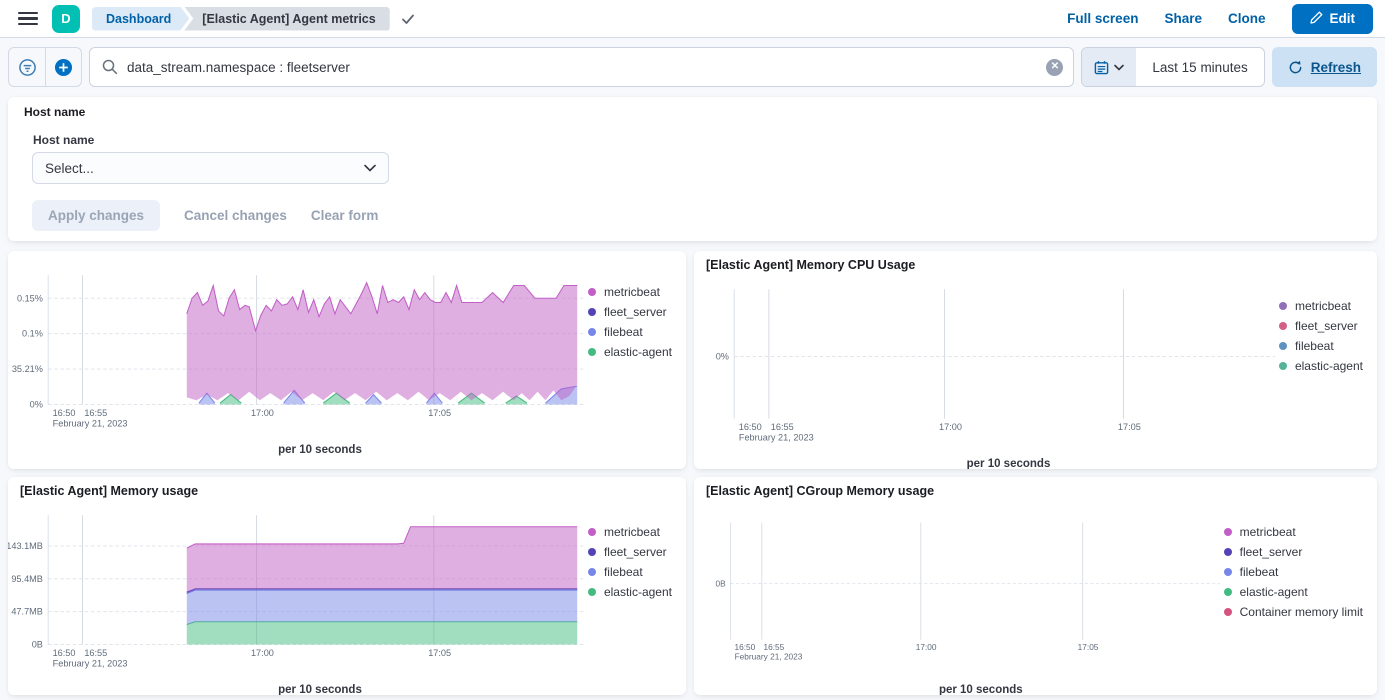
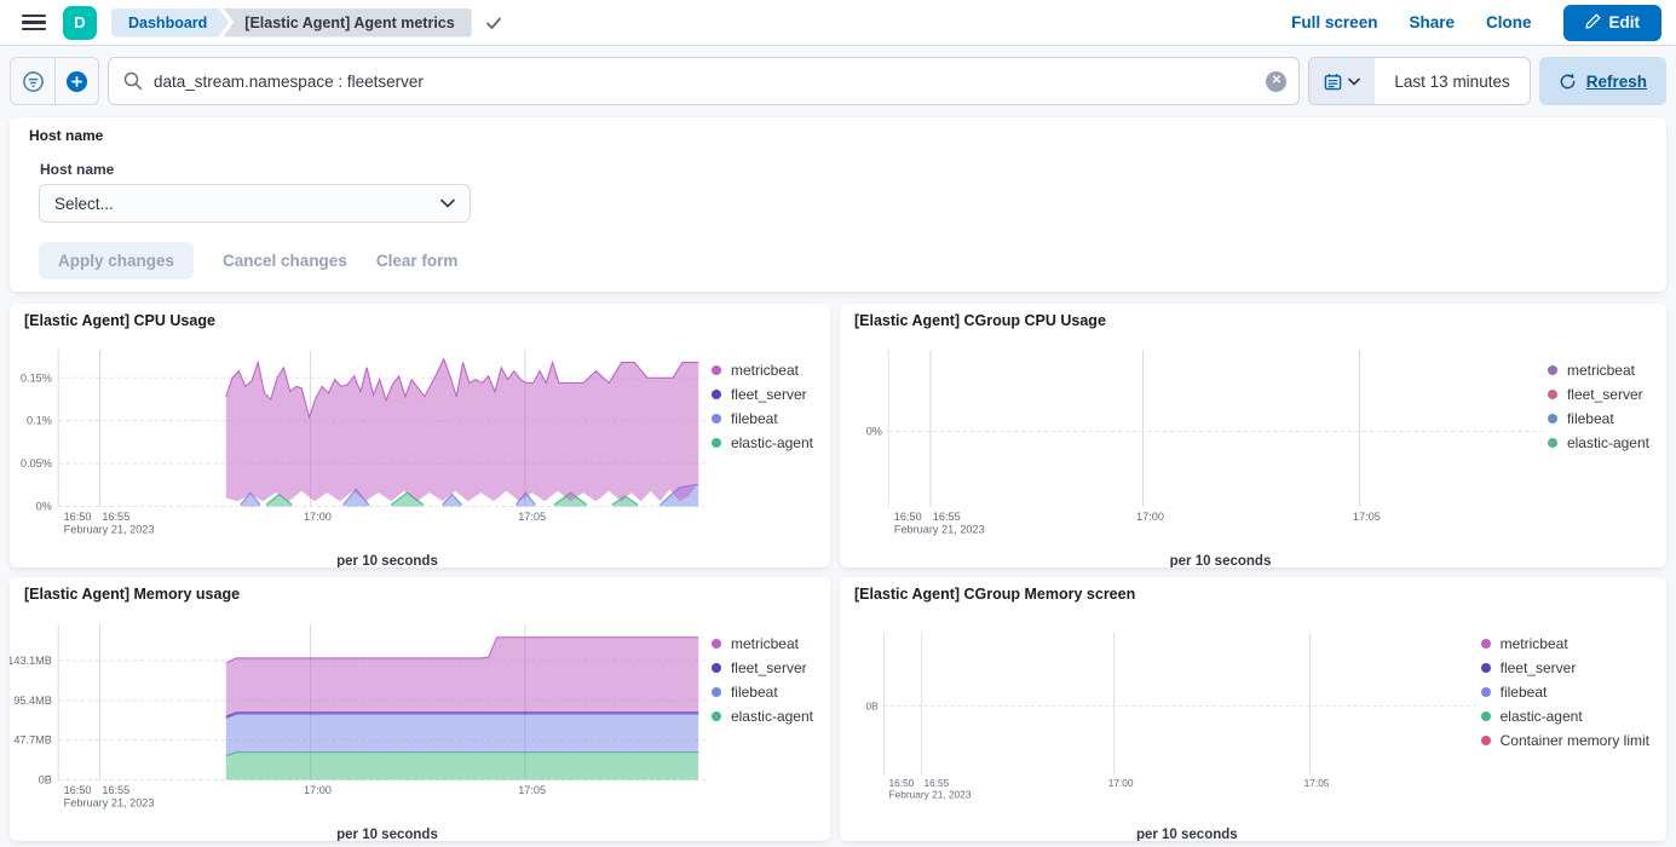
  D
  Dashboard
  [Elastic Agent] Agent metrics
  Full screen
  Share
  Clone
  Edit
  data_stream.namespace : fleetserver
  ✕
- Last 15 minutes
+ Last 13 minutes
  Refresh
  Host name
  Host name
  Select...
  Apply changes
  Cancel changes
  Clear form
+ [Elastic Agent] CPU Usage
  0%
- 35.21%
+ 0.05%
  0.1%
  0.15%
  16:50
  16:55
  17:00
  17:05
  February 21, 2023
  per 10 seconds
  metricbeat
  fleet_server
  filebeat
  elastic-agent
- [Elastic Agent] Memory CPU Usage
+ [Elastic Agent] CGroup CPU Usage
  0%
  16:50
  16:55
  17:00
  17:05
  February 21, 2023
  per 10 seconds
  metricbeat
  fleet_server
  filebeat
  elastic-agent
  [Elastic Agent] Memory usage
  0B
  47.7MB
  95.4MB
  143.1MB
  16:50
  16:55
  17:00
  17:05
  February 21, 2023
  per 10 seconds
  metricbeat
  fleet_server
  filebeat
  elastic-agent
- [Elastic Agent] CGroup Memory usage
+ [Elastic Agent] CGroup Memory screen
  0B
  16:50
  16:55
  17:00
  17:05
  February 21, 2023
  per 10 seconds
  metricbeat
  fleet_server
  filebeat
  elastic-agent
  Container memory limit
